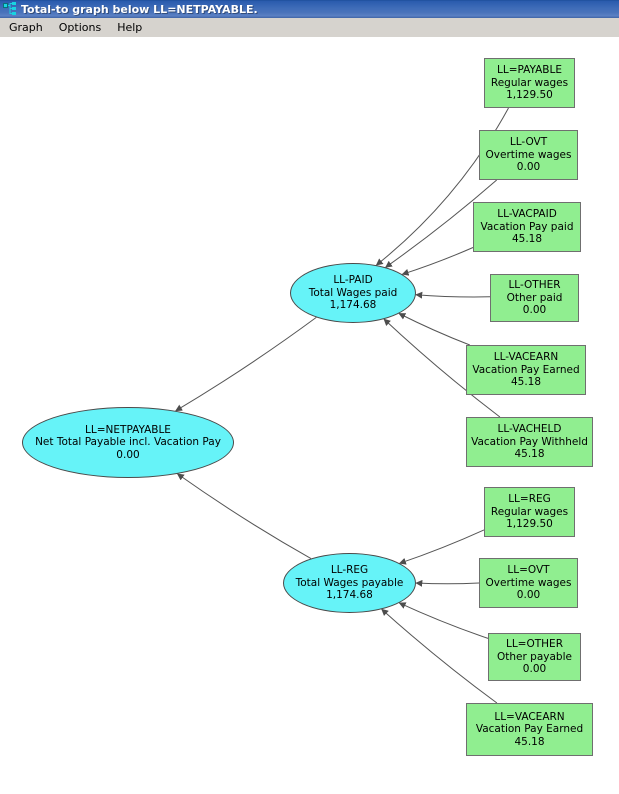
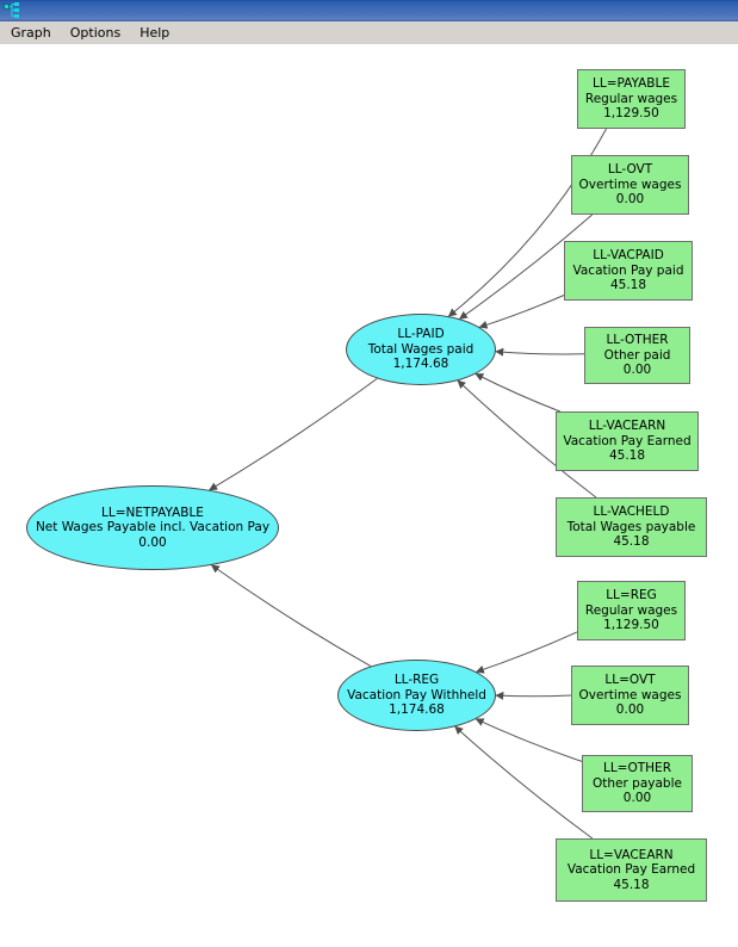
- Total-to graph below LL=NETPAYABLE.
  Graph
  Options
  Help
  LL=NETPAYABLE
- Net Total Payable incl. Vacation Pay
+ Net Wages Payable incl. Vacation Pay
  0.00
  LL-PAID
  Total Wages paid
  1,174.68
  LL-REG
- Total Wages payable
+ Vacation Pay Withheld
  1,174.68
  LL=PAYABLE
  Regular wages
  1,129.50
  LL-OVT
  Overtime wages
  0.00
  LL-VACPAID
  Vacation Pay paid
  45.18
  LL-OTHER
  Other paid
  0.00
  LL-VACEARN
  Vacation Pay Earned
  45.18
  LL-VACHELD
- Vacation Pay Withheld
+ Total Wages payable
  45.18
  LL=REG
  Regular wages
  1,129.50
  LL=OVT
  Overtime wages
  0.00
  LL=OTHER
  Other payable
  0.00
  LL=VACEARN
  Vacation Pay Earned
  45.18
